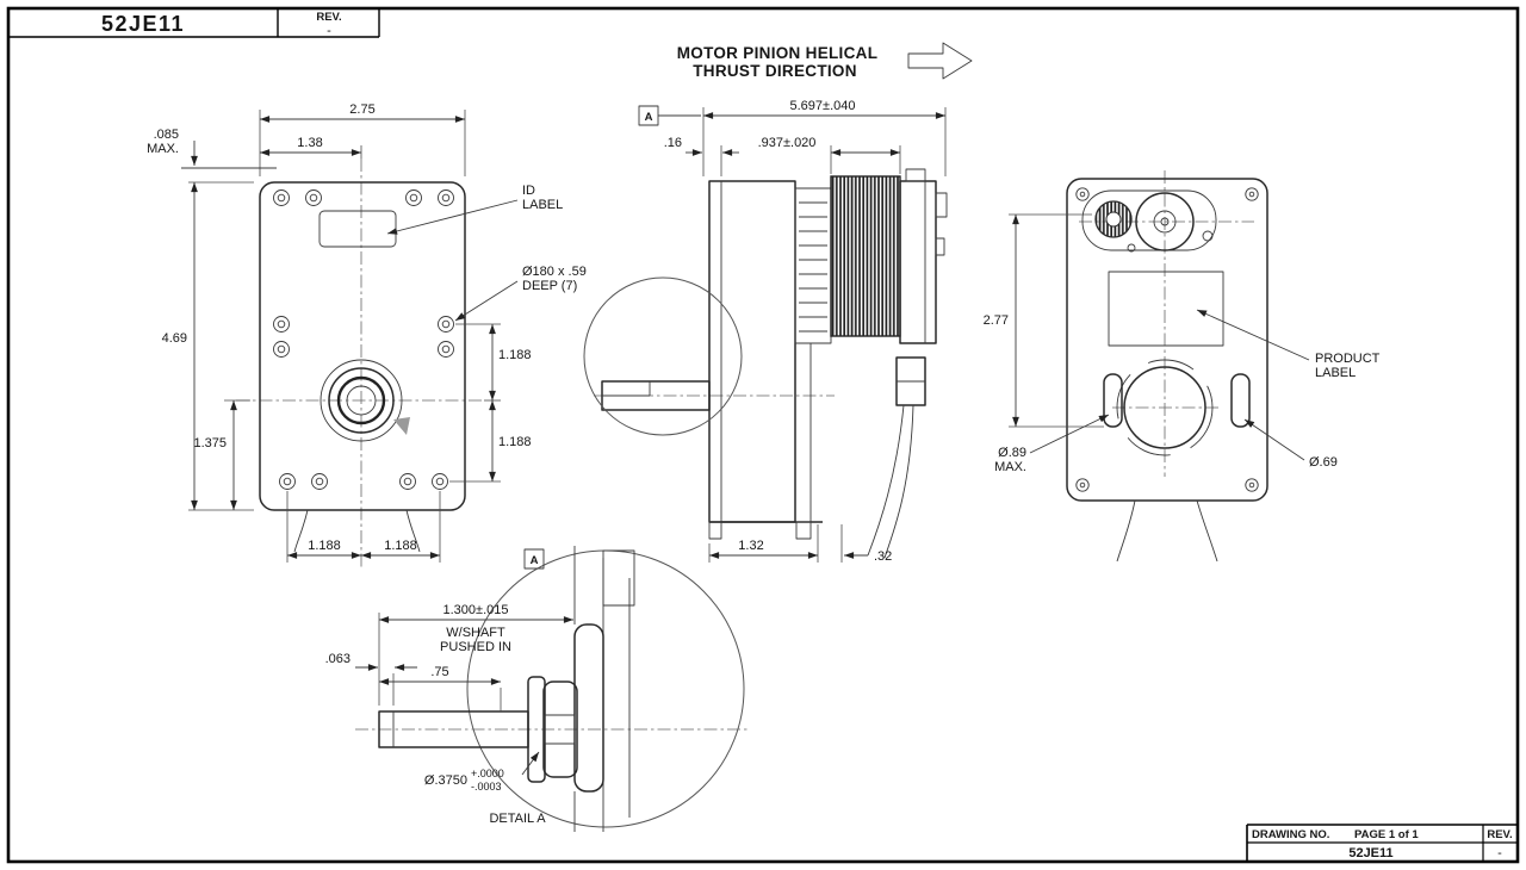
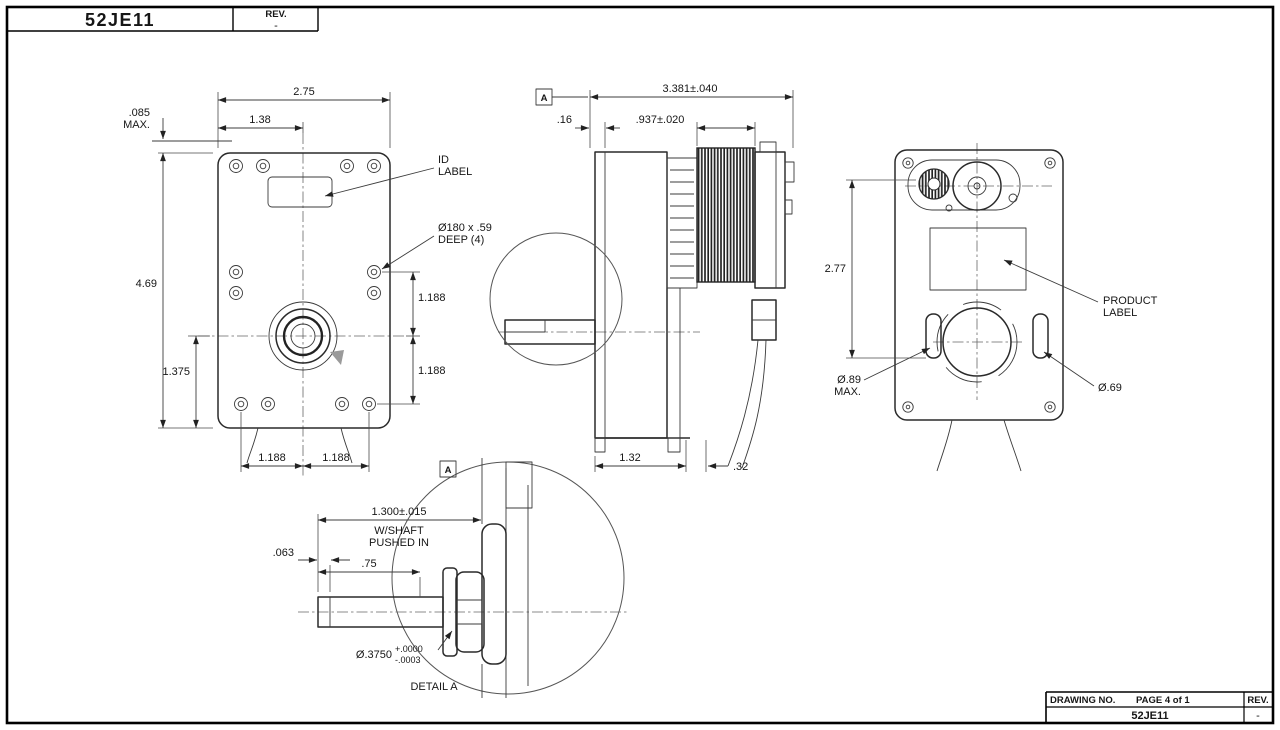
  52JE11
  REV.
  -
- MOTOR PINION HELICAL
- THRUST DIRECTION
  2.75
  1.38
  .085
  MAX.
  4.69
  1.375
  1.188
  1.188
  1.188
  1.188
  ID
  LABEL
  Ø180 x .59
- DEEP (7)
+ DEEP (4)
  A
- 5.697±.040
+ 3.381±.040
  .16
  .937±.020
  1.32
  .32
  2.77
  PRODUCT
  LABEL
  Ø.89
  MAX.
  Ø.69
  A
  1.300±.015
  W/SHAFT
  PUSHED IN
  .063
  .75
  Ø.3750
  +.0000
  -.0003
  DETAIL A
  DRAWING NO.
- PAGE 1 of 1
+ PAGE 4 of 1
  REV.
  52JE11
  -
